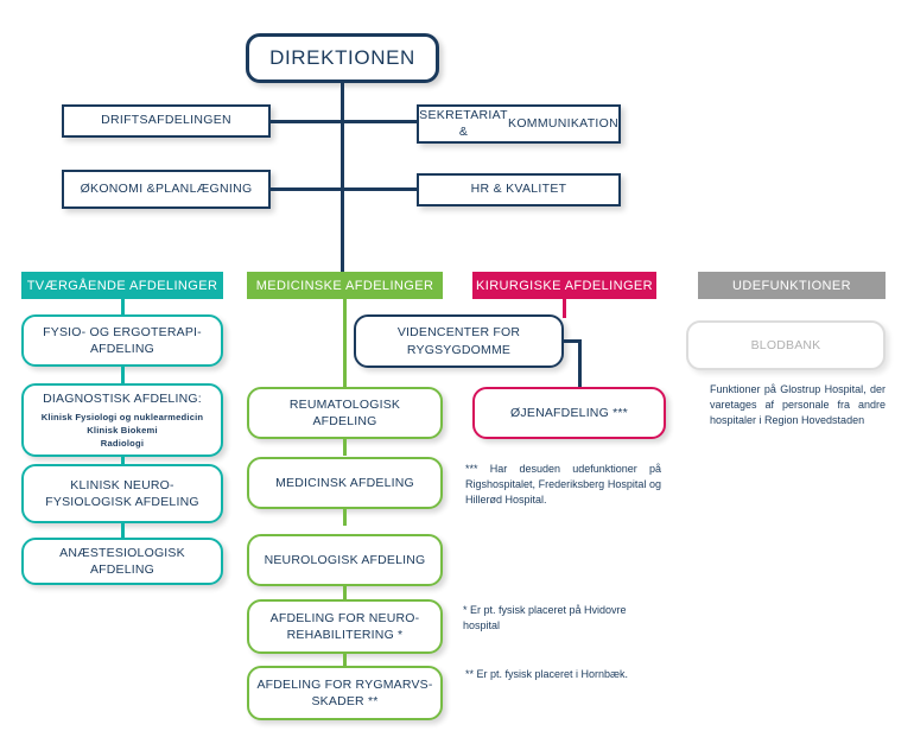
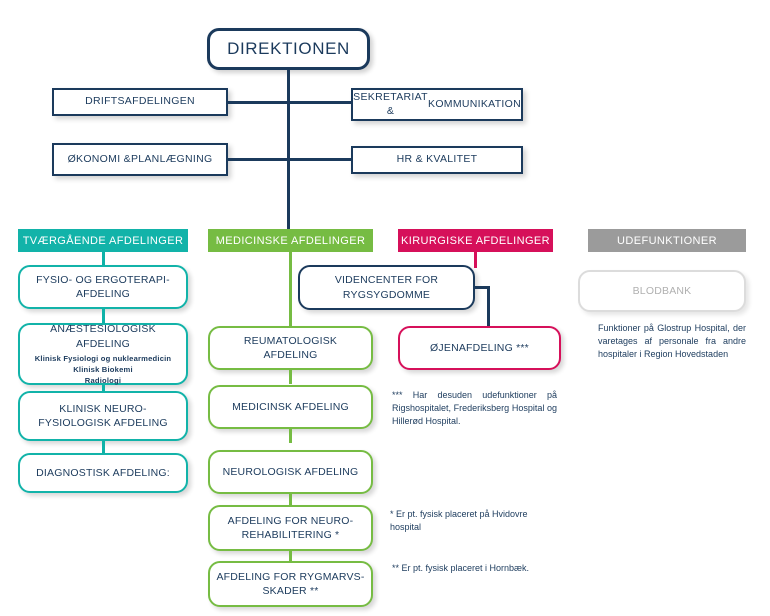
  DIREKTIONEN
  DRIFTSAFDELINGEN
  SEKRETARIAT &
  KOMMUNIKATION
  ØKONOMI &
  PLANLÆGNING
  HR & KVALITET
  TVÆRGÅENDE AFDELINGER
  MEDICINSKE AFDELINGER
  KIRURGISKE AFDELINGER
  UDEFUNKTIONER
  FYSIO- OG ERGOTERAPI-
  AFDELING
- DIAGNOSTISK AFDELING:
+ ANÆSTESIOLOGISK AFDELING
  Klinisk Fysiologi og nuklearmedicin
  Klinisk Biokemi
  Radiologi
  KLINISK NEURO-
  FYSIOLOGISK AFDELING
- ANÆSTESIOLOGISK AFDELING
+ DIAGNOSTISK AFDELING:
  REUMATOLOGISK
  AFDELING
  MEDICINSK AFDELING
  NEUROLOGISK AFDELING
  AFDELING FOR NEURO-
  REHABILITERING *
  AFDELING FOR RYGMARVS-
  SKADER **
  VIDENCENTER FOR
  RYGSYGDOMME
  ØJENAFDELING ***
  BLODBANK
  Funktioner på Glostrup Hospital, der varetages af personale fra andre hospitaler i Region Hovedstaden
  *** Har desuden udefunktioner på Rigshospitalet, Frederiksberg Hospital og Hillerød Hospital.
  * Er pt. fysisk placeret på Hvidovre hospital
  ** Er pt. fysisk placeret i Hornbæk.
